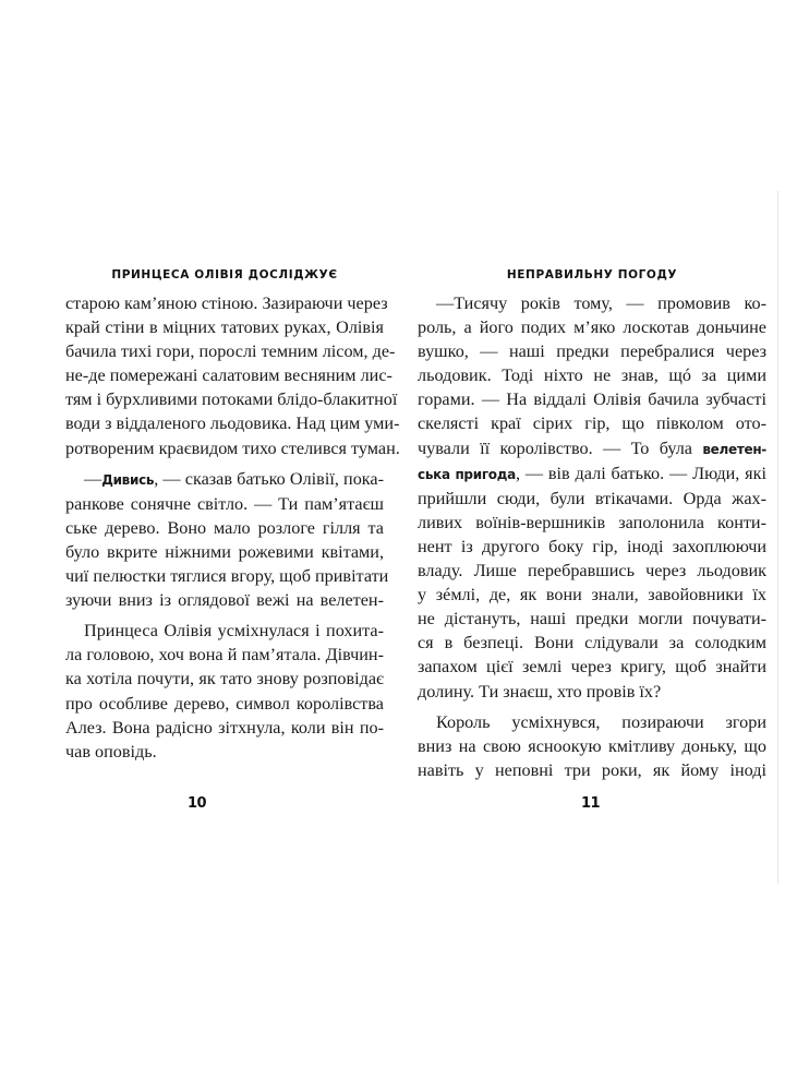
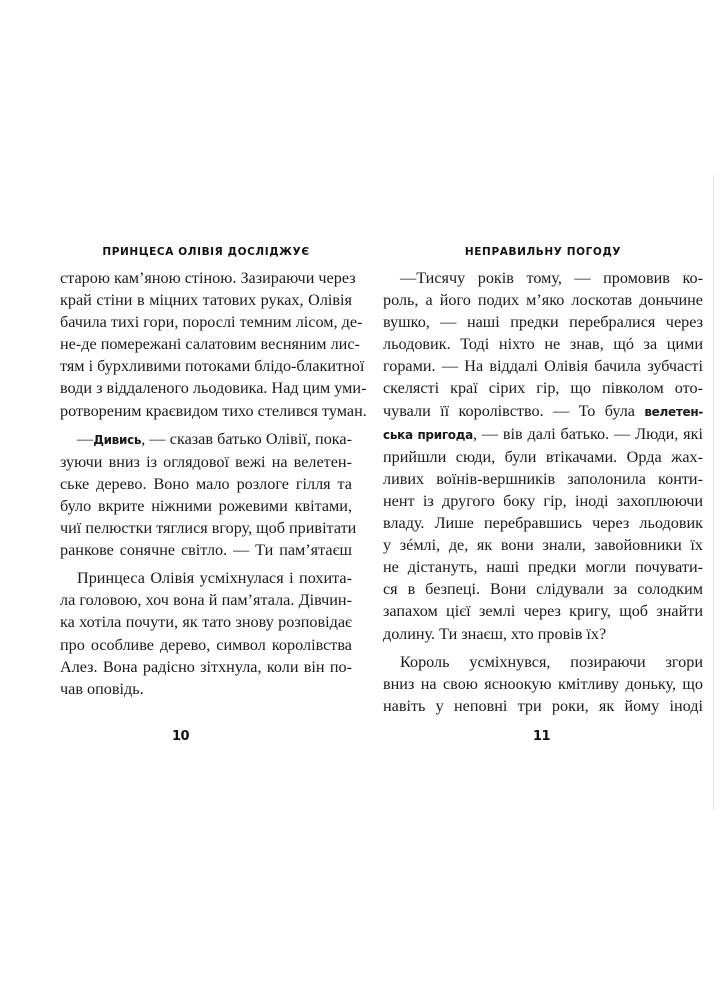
  ПРИНЦЕСА ОЛІВІЯ ДОСЛІДЖУЄ
  старою кам’яною стіною. Зазираючи через
  край стіни в міцних татових руках, Олівія
  бачила тихі гори, порослі темним лісом, де-
  не-де помережані салатовим весняним лис-
  тям і бурхливими потоками блідо-блакитної
  води з віддаленого льодовика. Над цим уми-
  ротвореним краєвидом тихо стелився туман.
  —Дивись, — сказав батько Олівії, пока-
- ранкове сонячне світло. — Ти пам’ятаєш
+ зуючи вниз із оглядової вежі на велетен-
  ське дерево. Воно мало розлоге гілля та
  було вкрите ніжними рожевими квітами,
  чиї пелюстки тяглися вгору, щоб привітати
- зуючи вниз із оглядової вежі на велетен-
+ ранкове сонячне світло. — Ти пам’ятаєш
  Принцеса Олівія усміхнулася і похита-
  ла головою, хоч вона й пам’ятала. Дівчин-
  ка хотіла почути, як тато знову розповідає
  про особливе дерево, символ королівства
  Алез. Вона радісно зітхнула, коли він по-
  чав оповідь.
  10
  НЕПРАВИЛЬНУ ПОГОДУ
  —Тисячу років тому, — промовив ко-
  роль, а його подих м’яко лоскотав доньчине
  вушко, — наші предки перебралися через
  льодовик. Тоді ніхто не знав, щó за цими
  горами. — На віддалі Олівія бачила зубчасті
  скелясті краї сірих гір, що півколом ото-
  чували її королівство. — То була велетен-
  ська пригода, — вів далі батько. — Люди, які
  прийшли сюди, були втікачами. Орда жах-
  ливих воїнів-вершників заполонила конти-
  нент із другого боку гір, іноді захоплюючи
  владу. Лише перебравшись через льодовик
  у зéмлі, де, як вони знали, завойовники їх
  не дістануть, наші предки могли почувати-
  ся в безпеці. Вони слідували за солодким
  запахом цієї землі через кригу, щоб знайти
  долину. Ти знаєш, хто провів їх?
  Король усміхнувся, позираючи згори
  вниз на свою ясноокую кмітливу доньку, що
  навіть у неповні три роки, як йому іноді
  11
